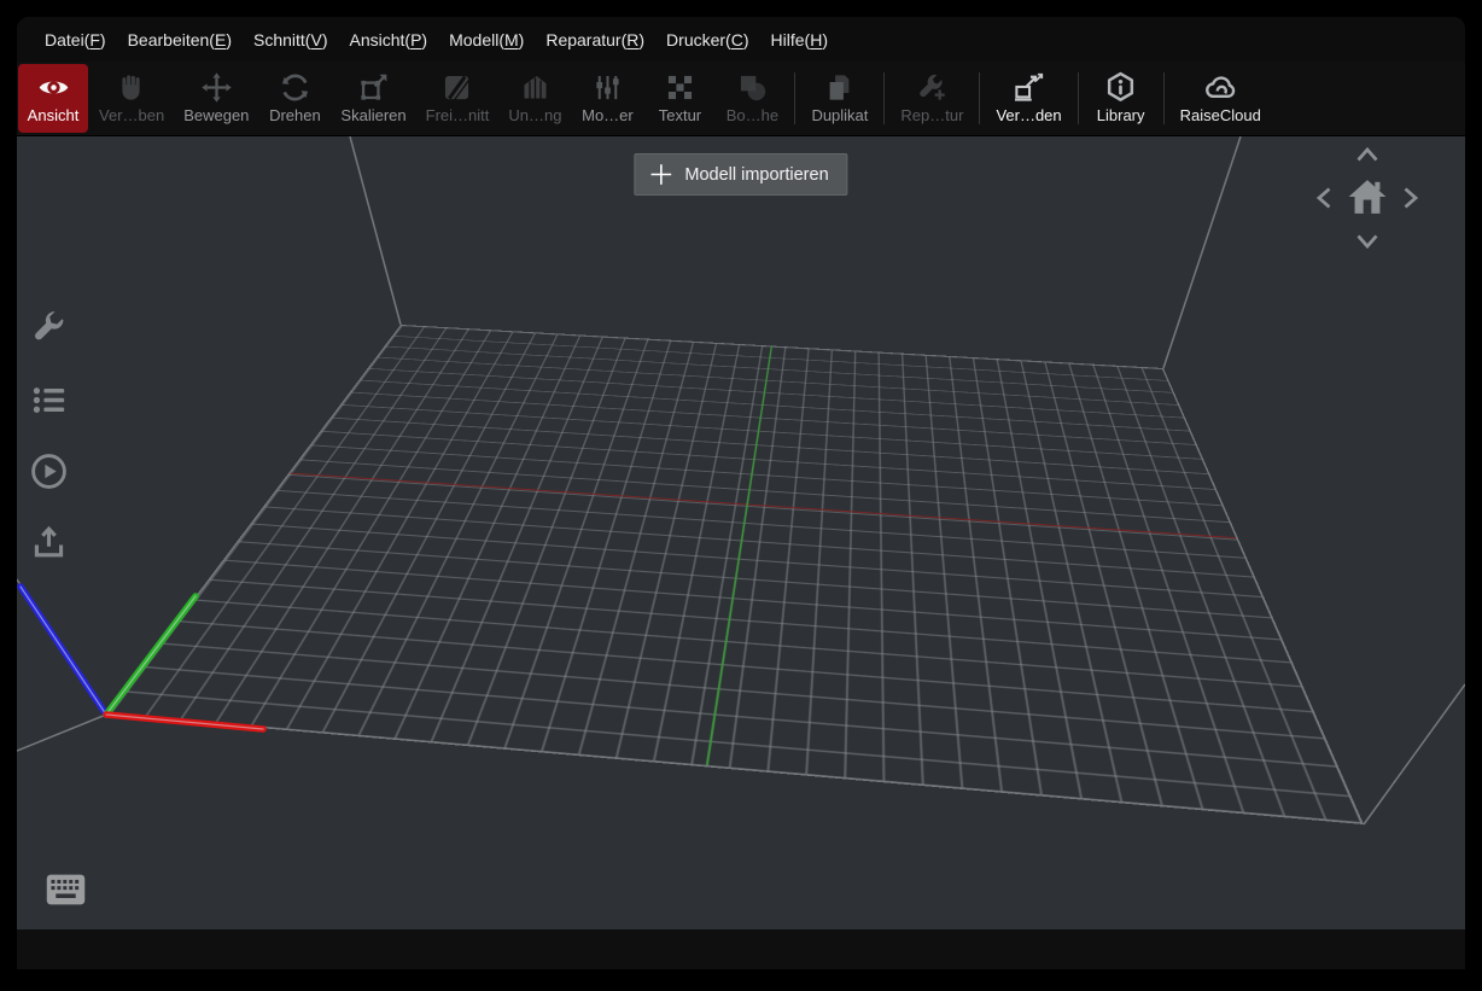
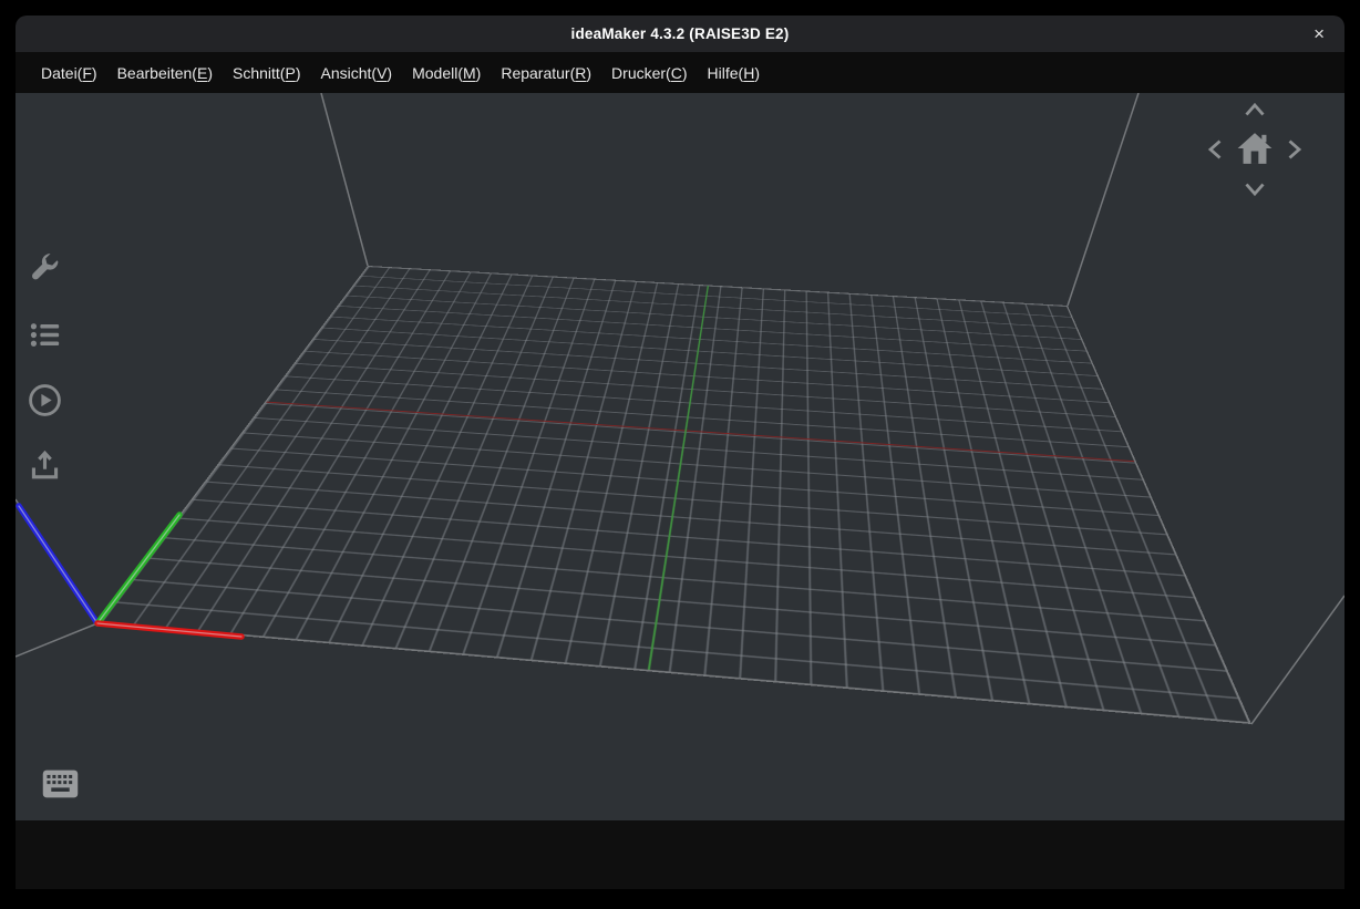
+ ideaMaker 4.3.2 (RAISE3D E2)
+ ×
  Datei(
  F
  )
  Bearbeiten(
  E
  )
  Schnitt(
- V
+ P
  )
  Ansicht(
- P
+ V
  )
  Modell(
  M
  )
  Reparatur(
  R
  )
  Drucker(
  C
  )
  Hilfe(
  H
  )
- Ansicht
- Ver…ben
- Bewegen
- Drehen
- Skalieren
- Frei…nitt
- Un…ng
- Mo…er
- Textur
- Bo…he
- Duplikat
- Rep…tur
- Ver…den
- Library
- RaiseCloud
- Modell importieren
